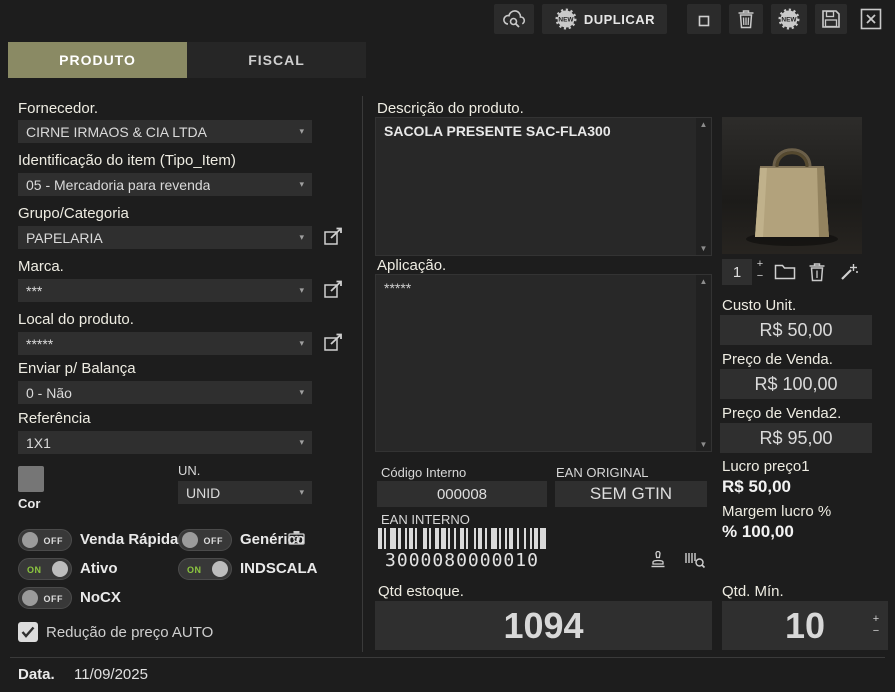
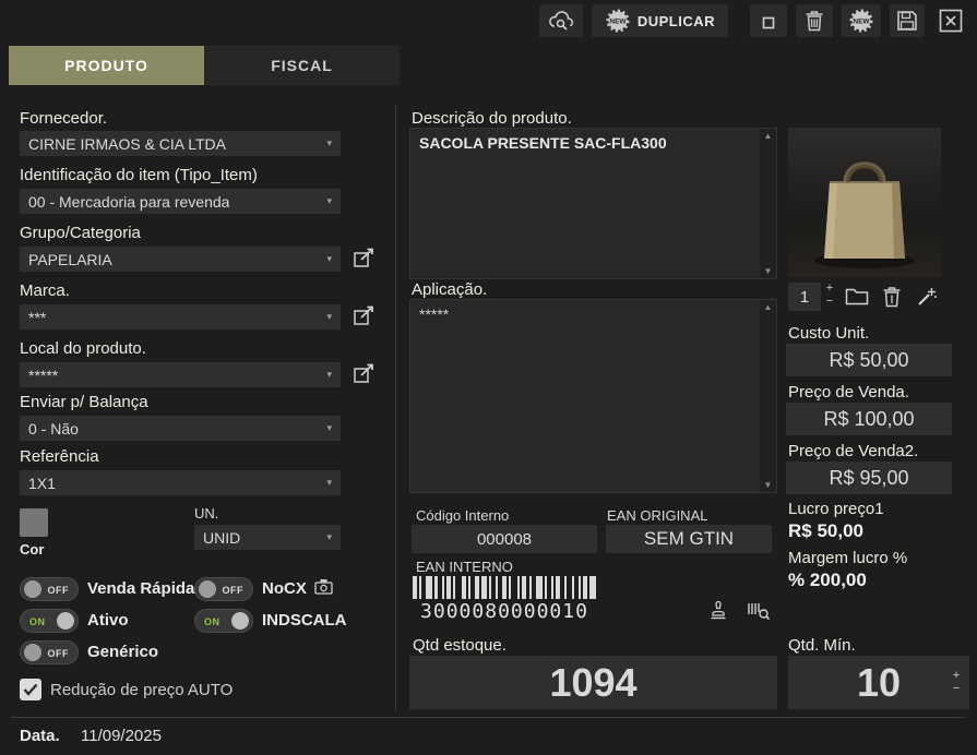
  DUPLICAR
  PRODUTO
  FISCAL
  Fornecedor.
  CIRNE IRMAOS & CIA LTDA
  ▾
  Identificação do item (Tipo_Item)
- 05 - Mercadoria para revenda
+ 00 - Mercadoria para revenda
  ▾
  Grupo/Categoria
  PAPELARIA
  ▾
  Marca.
  ***
  ▾
  Local do produto.
  *****
  ▾
  Enviar p/ Balança
  0 - Não
  ▾
  Referência
  1X1
  ▾
  Cor
  UN.
  UNID
  ▾
  OFF
  Venda Rápida
  OFF
- Genérico
+ NoCX
  ON
  Ativo
  ON
  INDSCALA
  OFF
- NoCX
+ Genérico
  Redução de preço AUTO
  Data.
  11/09/2025
  Descrição do produto.
  SACOLA PRESENTE SAC-FLA300
  ▲
  ▼
  Aplicação.
  *****
  ▲
  ▼
  Código Interno
  000008
  EAN ORIGINAL
  SEM GTIN
  EAN INTERNO
  3000080000010
  Qtd estoque.
  1094
  1
  +
  −
  Custo Unit.
  R$ 50,00
  Preço de Venda.
  R$ 100,00
  Preço de Venda2.
  R$ 95,00
  Lucro preço1
  R$ 50,00
  Margem lucro %
- % 100,00
+ % 200,00
  Qtd. Mín.
  10
  +
  −
